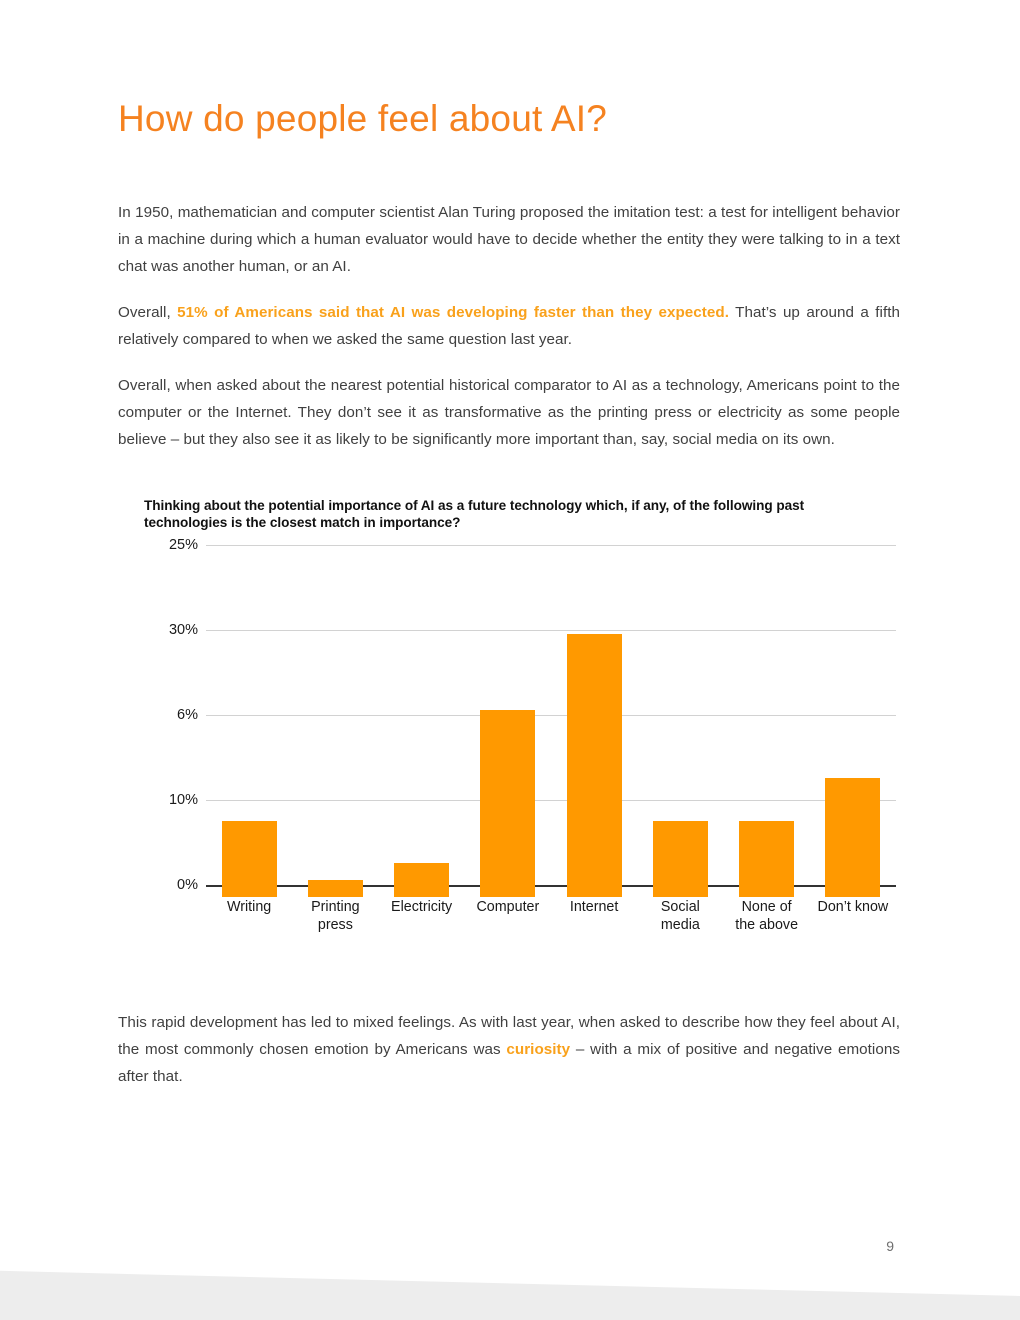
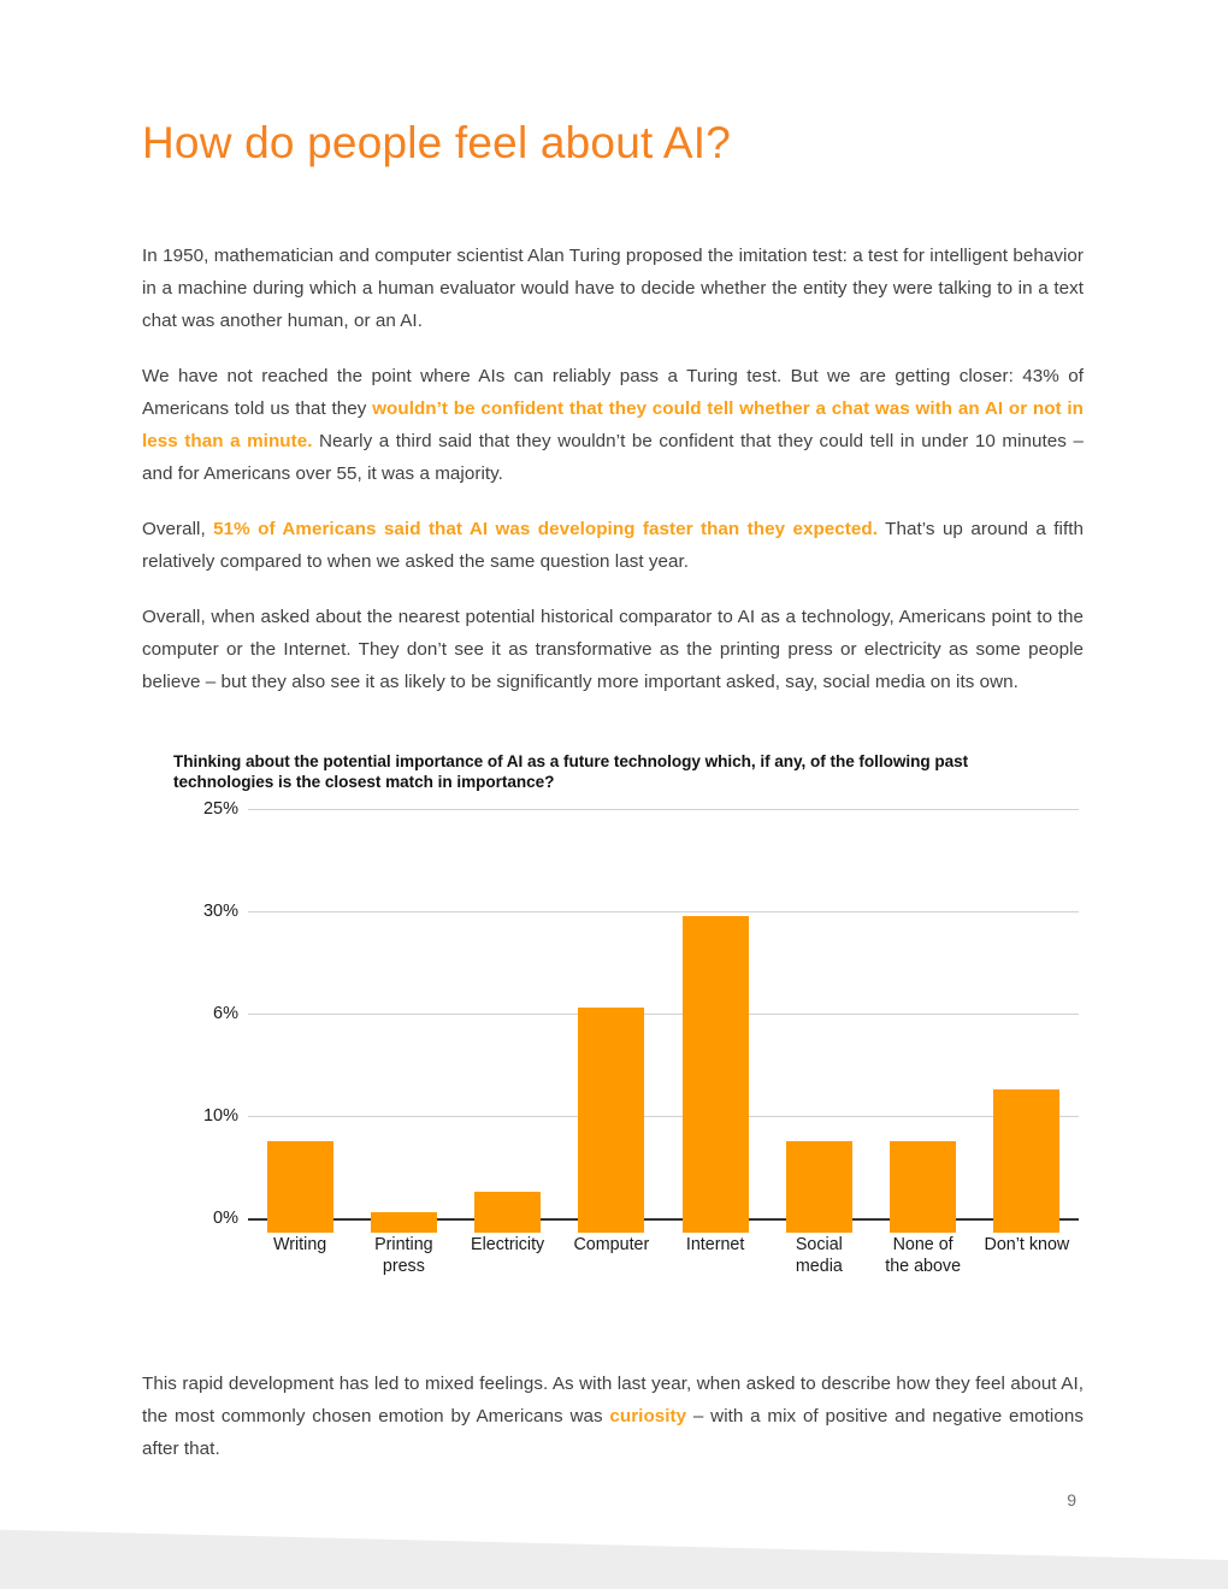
  How do people feel about AI?
  In 1950, mathematician and computer scientist Alan Turing proposed the imitation test: a test for intelligent behavior in a machine during which a human evaluator would have to decide whether the entity they were talking to in a text chat was another human, or an AI.
+ We have not reached the point where AIs can reliably pass a Turing test. But we are getting closer: 43% of Americans told us that they wouldn’t be confident that they could tell whether a chat was with an AI or not in less than a minute. Nearly a third said that they wouldn’t be confident that they could tell in under 10 minutes – and for Americans over 55, it was a majority.
  Overall, 51% of Americans said that AI was developing faster than they expected. That’s up around a fifth relatively compared to when we asked the same question last year.
- Overall, when asked about the nearest potential historical comparator to AI as a technology, Americans point to the computer or the Internet. They don’t see it as transformative as the printing press or electricity as some people believe – but they also see it as likely to be significantly more important than, say, social media on its own.
+ Overall, when asked about the nearest potential historical comparator to AI as a technology, Americans point to the computer or the Internet. They don’t see it as transformative as the printing press or electricity as some people believe – but they also see it as likely to be significantly more important asked, say, social media on its own.
  Thinking about the potential importance of AI as a future technology which, if any, of the following past technologies is the closest match in importance?
  0%
  10%
  6%
  30%
  25%
  Writing
  Printing
  press
  Electricity
  Computer
  Internet
  Social
  media
  None of
  the above
  Don’t know
  This rapid development has led to mixed feelings. As with last year, when asked to describe how they feel about AI, the most commonly chosen emotion by Americans was curiosity – with a mix of positive and negative emotions after that.
  9
